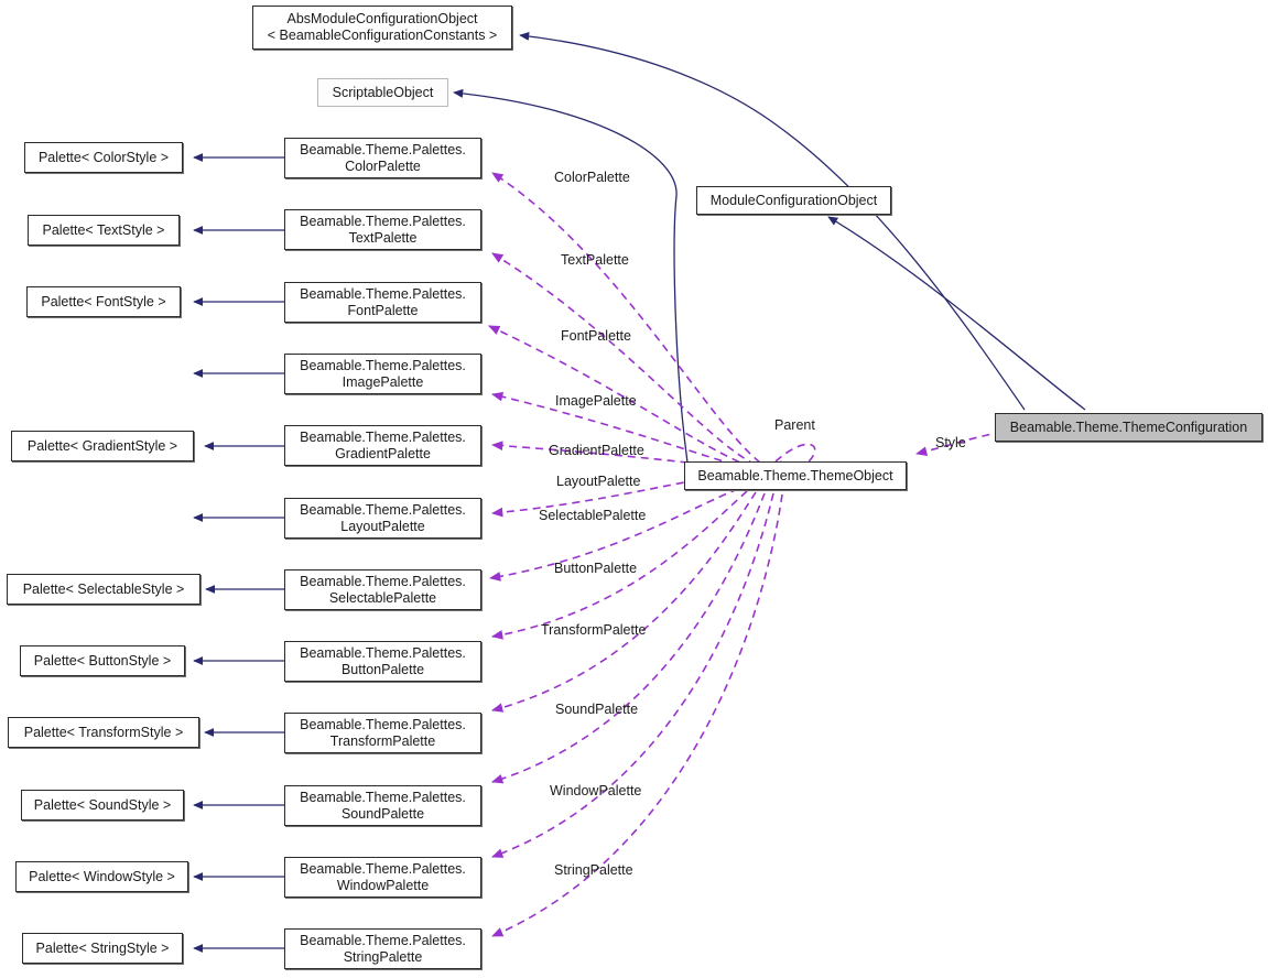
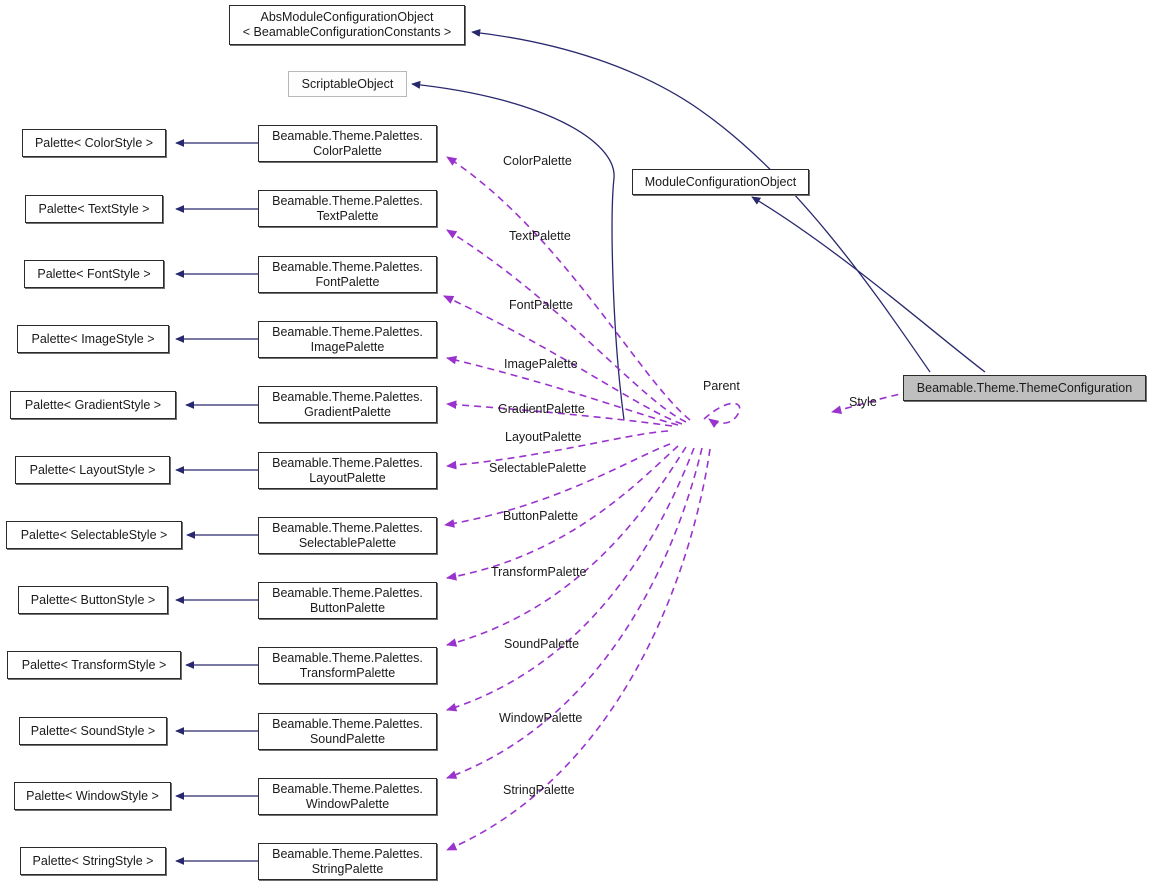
  AbsModuleConfigurationObject
  < BeamableConfigurationConstants >
  ScriptableObject
  ModuleConfigurationObject
- Beamable.Theme.ThemeObject
  Beamable.Theme.ThemeConfiguration
  Palette< ColorStyle >
  Palette< TextStyle >
  Palette< FontStyle >
+ Palette< ImageStyle >
  Palette< GradientStyle >
+ Palette< LayoutStyle >
  Palette< SelectableStyle >
  Palette< ButtonStyle >
  Palette< TransformStyle >
  Palette< SoundStyle >
  Palette< WindowStyle >
  Palette< StringStyle >
  Beamable.Theme.Palettes.
  ColorPalette
  Beamable.Theme.Palettes.
  TextPalette
  Beamable.Theme.Palettes.
  FontPalette
  Beamable.Theme.Palettes.
  ImagePalette
  Beamable.Theme.Palettes.
  GradientPalette
  Beamable.Theme.Palettes.
  LayoutPalette
  Beamable.Theme.Palettes.
  SelectablePalette
  Beamable.Theme.Palettes.
  ButtonPalette
  Beamable.Theme.Palettes.
  TransformPalette
  Beamable.Theme.Palettes.
  SoundPalette
  Beamable.Theme.Palettes.
  WindowPalette
  Beamable.Theme.Palettes.
  StringPalette
  ColorPalette
  TextPalette
  FontPalette
  ImagePalette
  GradientPalette
  LayoutPalette
  SelectablePalette
  ButtonPalette
  TransformPalette
  SoundPalette
  WindowPalette
  StringPalette
  Parent
  Style
